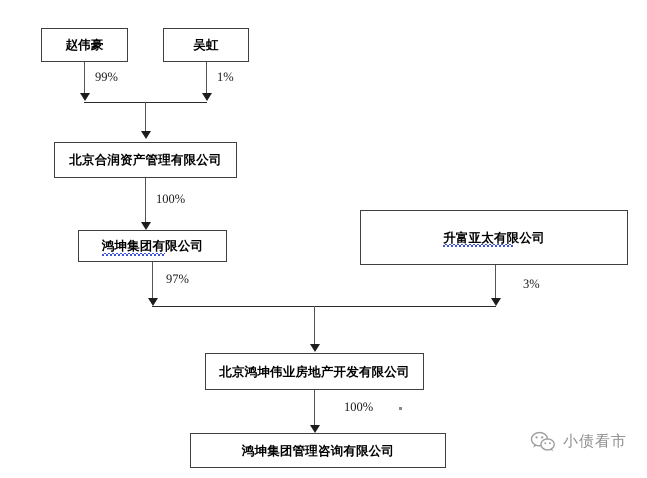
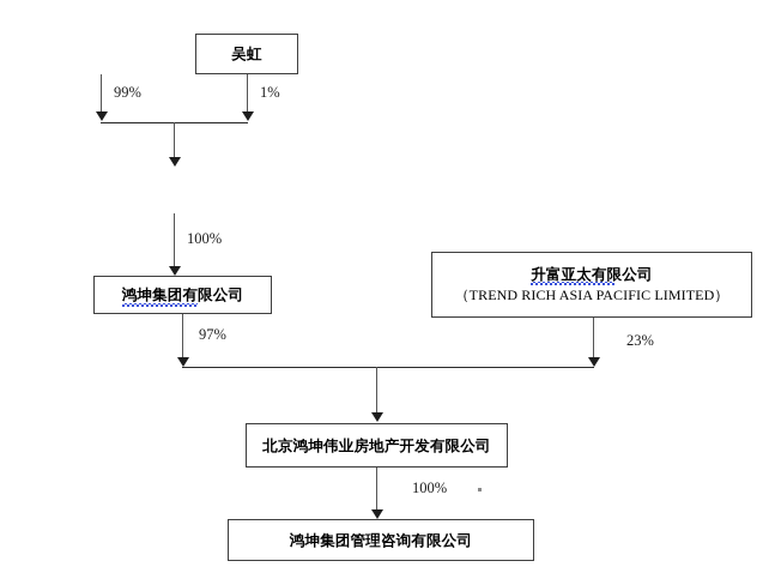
- 赵伟豪
  吴虹
  99%
  1%
- 北京合润资产管理有限公司
  100%
  鸿坤集团有限公司
  升富亚太有限公司
+ （TREND RICH ASIA PACIFIC LIMITED）
  97%
- 3%
+ 23%
  北京鸿坤伟业房地产开发有限公司
  100%
  鸿坤集团管理咨询有限公司
- 小债看市
